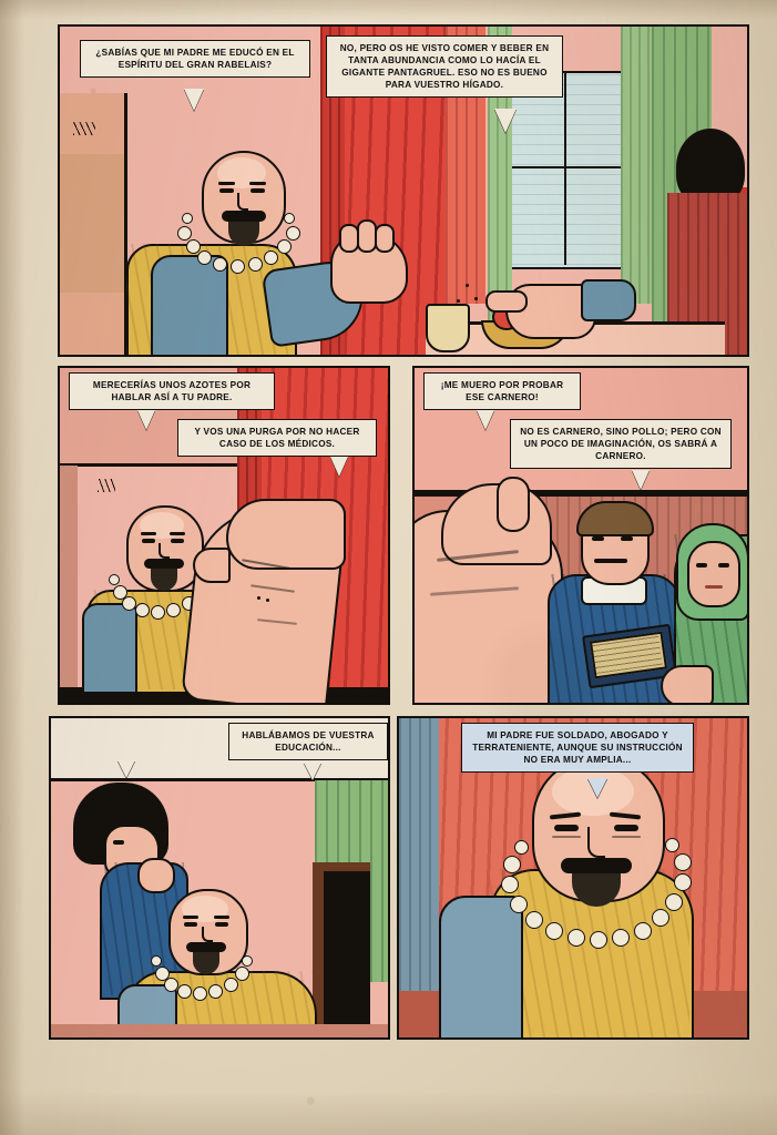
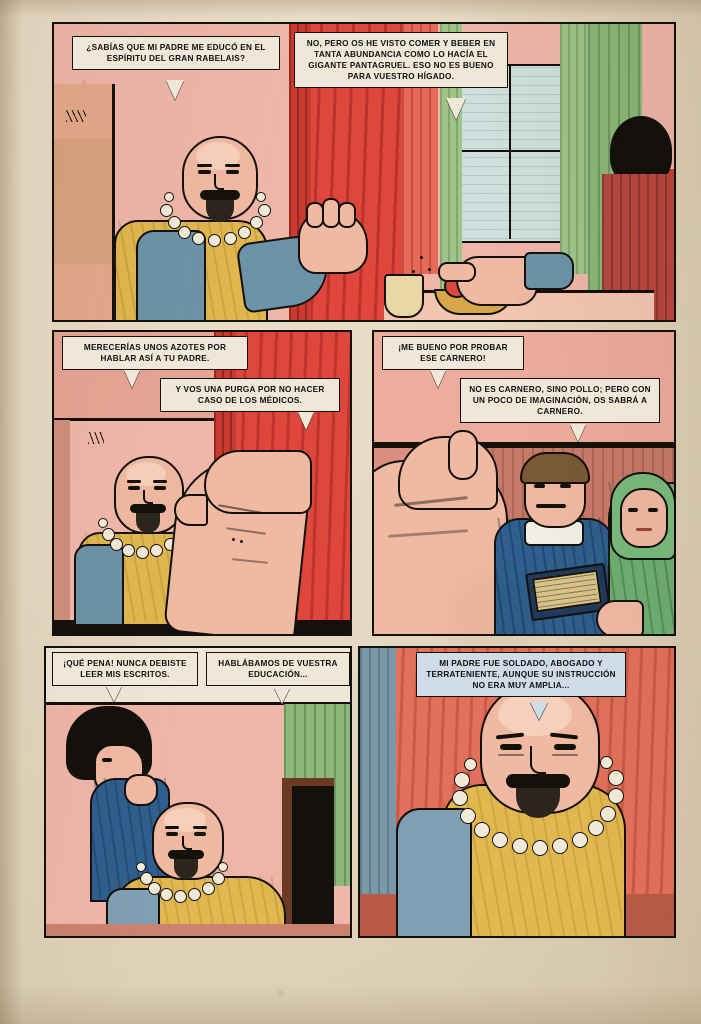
  ¿SABÍAS QUE MI PADRE ME EDUCÓ EN EL ESPÍRITU DEL GRAN RABELAIS?
  NO, PERO OS HE VISTO COMER Y BEBER EN TANTA ABUNDANCIA COMO LO HACÍA EL GIGANTE PANTAGRUEL. ESO NO ES BUENO PARA VUESTRO HÍGADO.
  MERECERÍAS UNOS AZOTES POR HABLAR ASÍ A TU PADRE.
  Y VOS UNA PURGA POR NO HACER CASO DE LOS MÉDICOS.
- ¡ME MUERO POR PROBAR ESE CARNERO!
+ ¡ME BUENO POR PROBAR ESE CARNERO!
  NO ES CARNERO, SINO POLLO; PERO CON UN POCO DE IMAGINACIÓN, OS SABRÁ A CARNERO.
+ ¡QUÉ PENA! NUNCA DEBISTE LEER MIS ESCRITOS.
  HABLÁBAMOS DE VUESTRA EDUCACIÓN...
  MI PADRE FUE SOLDADO, ABOGADO Y TERRATENIENTE, AUNQUE SU INSTRUCCIÓN NO ERA MUY AMPLIA...
